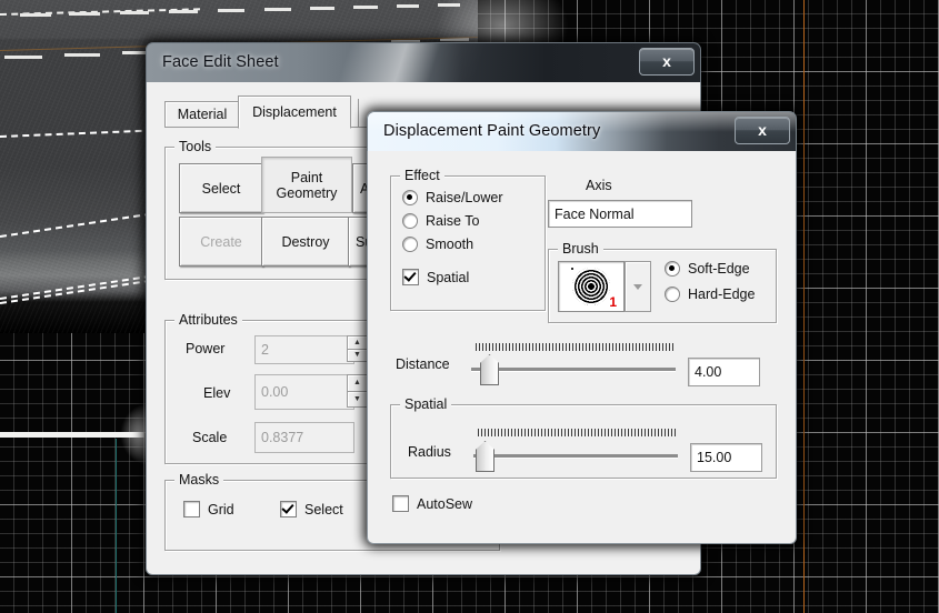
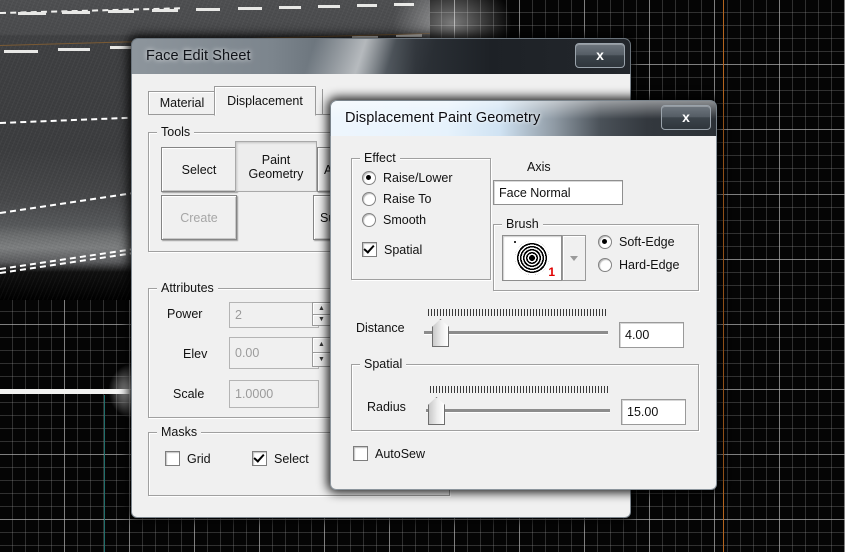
  Face Edit Sheet
  x
  Material
  Displacement
  Tools
  Select
  Paint
  Geometry
  A
  Create
- Destroy
  Attributes
  Power
  2
  Elev
  0.00
  Scale
- 0.8377
+ 1.0000
  Masks
  Grid
  Select
  Displacement Paint Geometry
  x
  Effect
  Raise/Lower
  Raise To
  Smooth
  Spatial
  Axis
  Face Normal
  Brush
  1
  Soft-Edge
  Hard-Edge
  Distance
  4.00
  Spatial
  Radius
  15.00
  AutoSew
